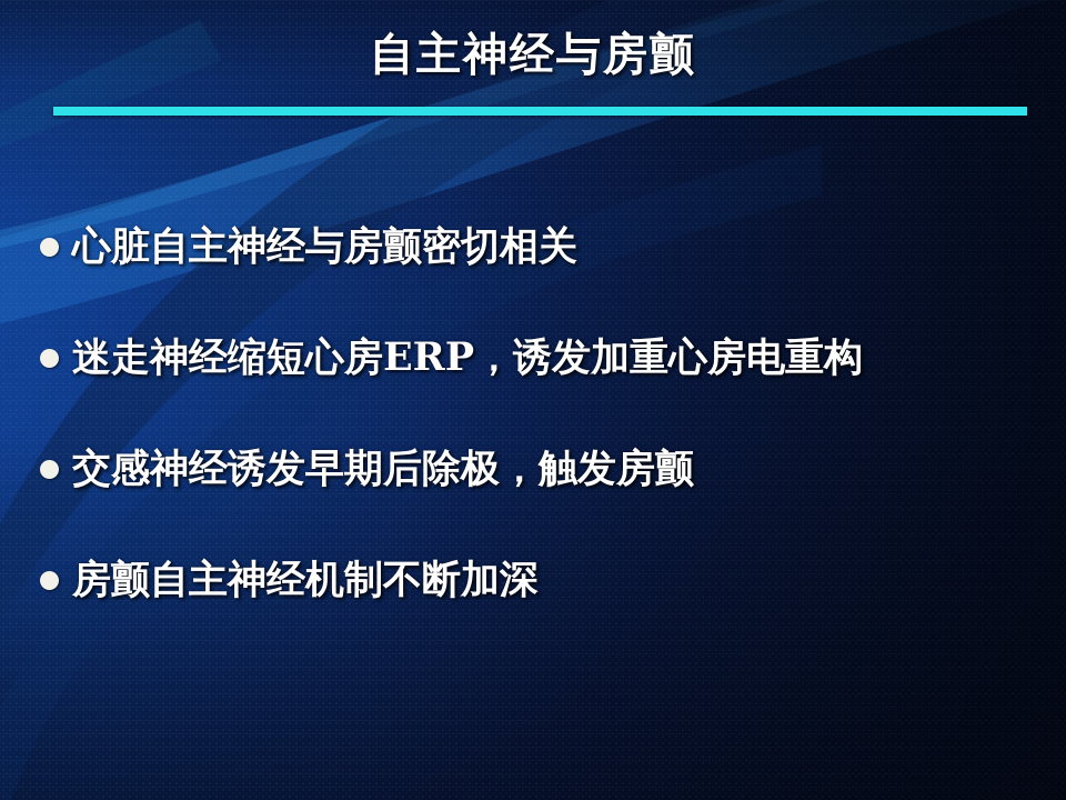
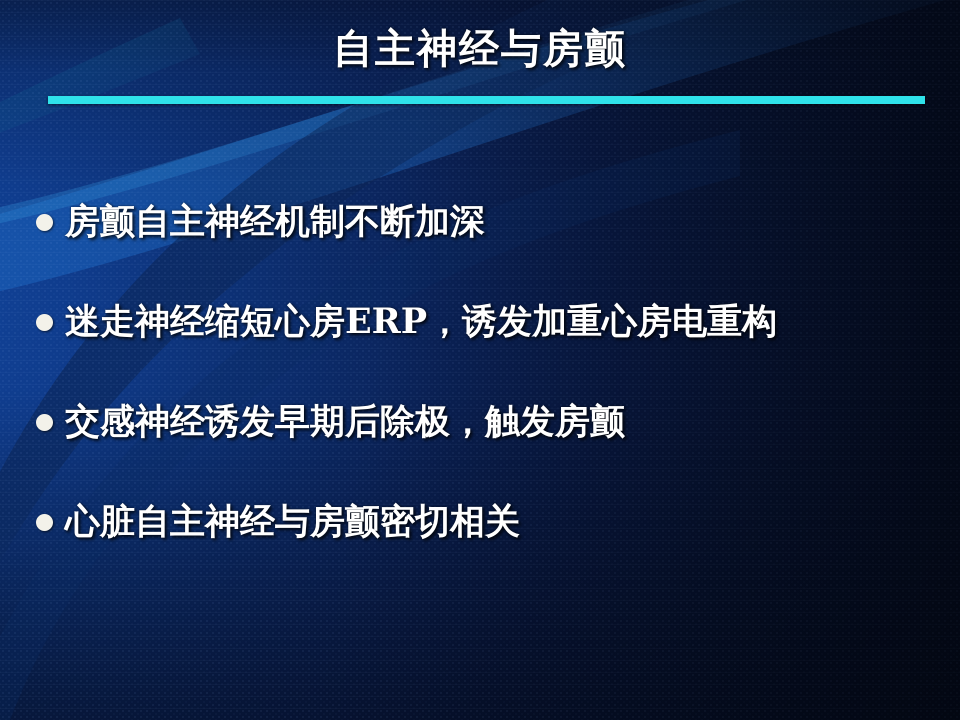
  自主神经与房颤
- 心脏自主神经与房颤密切相关
+ 房颤自主神经机制不断加深
  迷走神经缩短心房ERP，诱发加重心房电重构
  交感神经诱发早期后除极，触发房颤
- 房颤自主神经机制不断加深
+ 心脏自主神经与房颤密切相关
